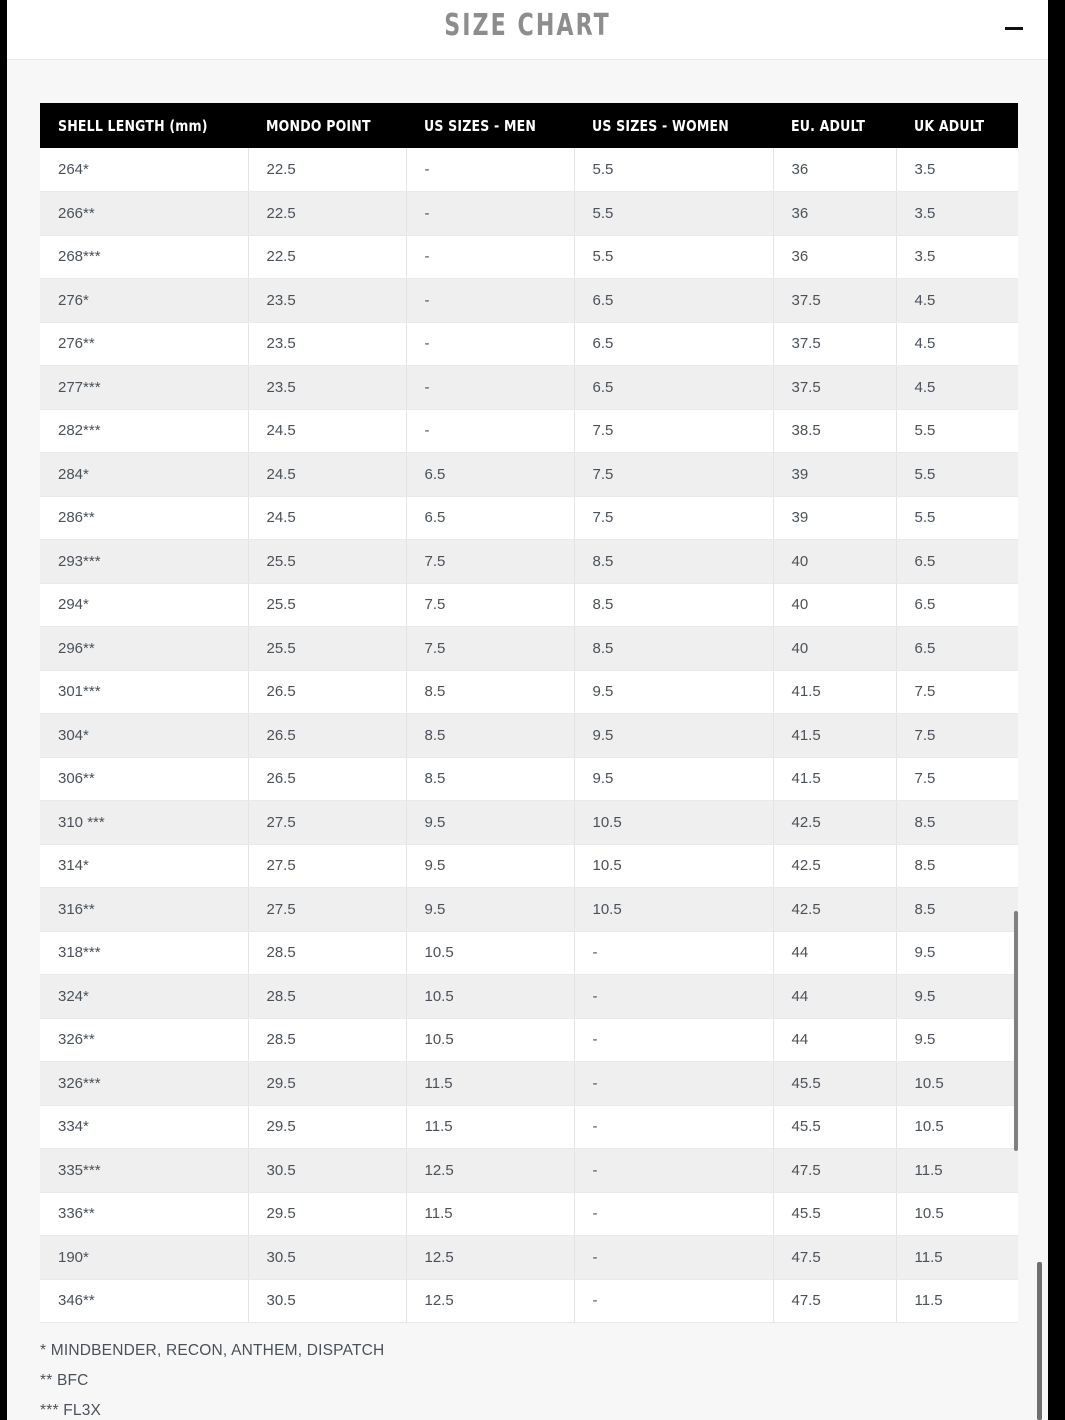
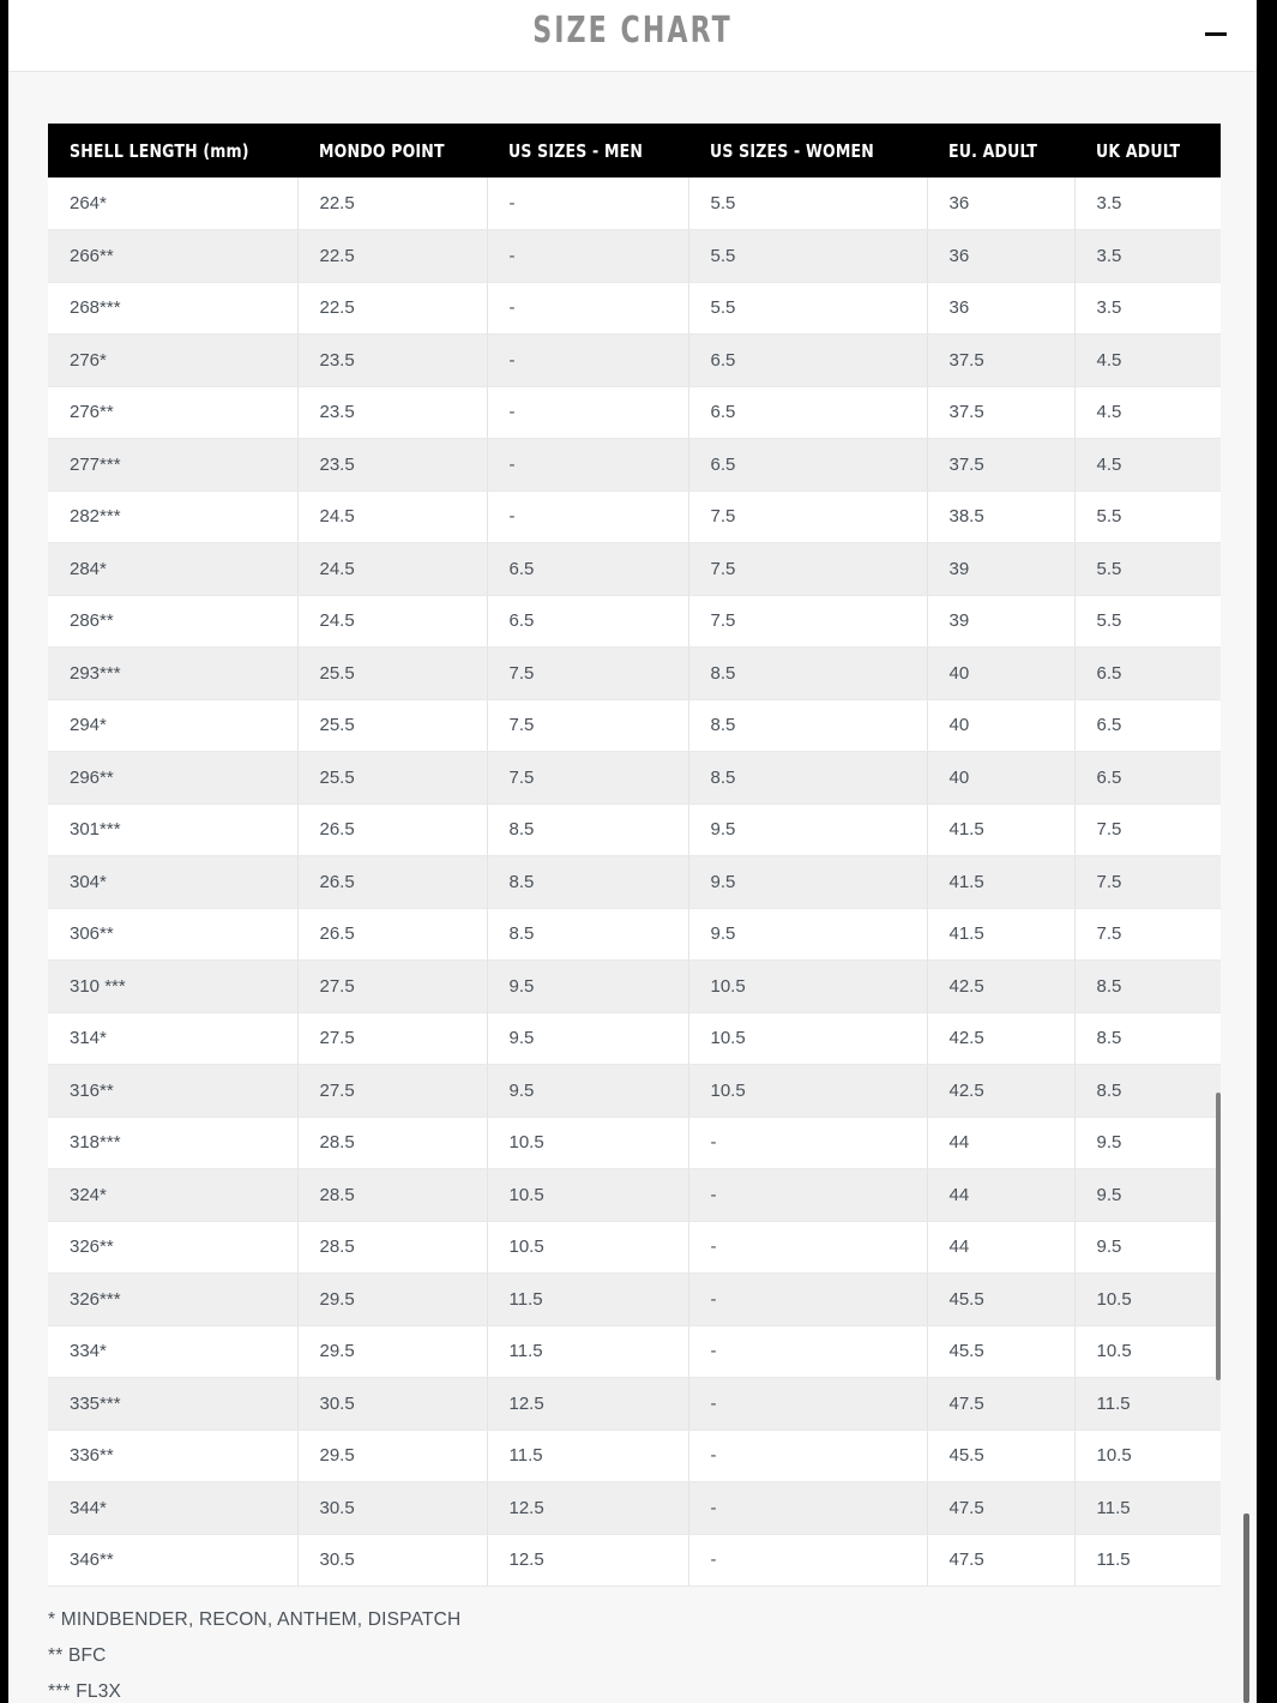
  SIZE CHART
  SHELL LENGTH (mm)	MONDO POINT	US SIZES - MEN	US SIZES - WOMEN	EU. ADULT	UK ADULT
  264*	22.5	-	5.5	36	3.5
  266**	22.5	-	5.5	36	3.5
  268***	22.5	-	5.5	36	3.5
  276*	23.5	-	6.5	37.5	4.5
  276**	23.5	-	6.5	37.5	4.5
  277***	23.5	-	6.5	37.5	4.5
  282***	24.5	-	7.5	38.5	5.5
  284*	24.5	6.5	7.5	39	5.5
  286**	24.5	6.5	7.5	39	5.5
  293***	25.5	7.5	8.5	40	6.5
  294*	25.5	7.5	8.5	40	6.5
  296**	25.5	7.5	8.5	40	6.5
  301***	26.5	8.5	9.5	41.5	7.5
  304*	26.5	8.5	9.5	41.5	7.5
  306**	26.5	8.5	9.5	41.5	7.5
  310 ***	27.5	9.5	10.5	42.5	8.5
  314*	27.5	9.5	10.5	42.5	8.5
  316**	27.5	9.5	10.5	42.5	8.5
  318***	28.5	10.5	-	44	9.5
  324*	28.5	10.5	-	44	9.5
  326**	28.5	10.5	-	44	9.5
  326***	29.5	11.5	-	45.5	10.5
  334*	29.5	11.5	-	45.5	10.5
  335***	30.5	12.5	-	47.5	11.5
  336**	29.5	11.5	-	45.5	10.5
- 190*	30.5	12.5	-	47.5	11.5
+ 344*	30.5	12.5	-	47.5	11.5
  346**	30.5	12.5	-	47.5	11.5
  * MINDBENDER, RECON, ANTHEM, DISPATCH
  ** BFC
  *** FL3X
